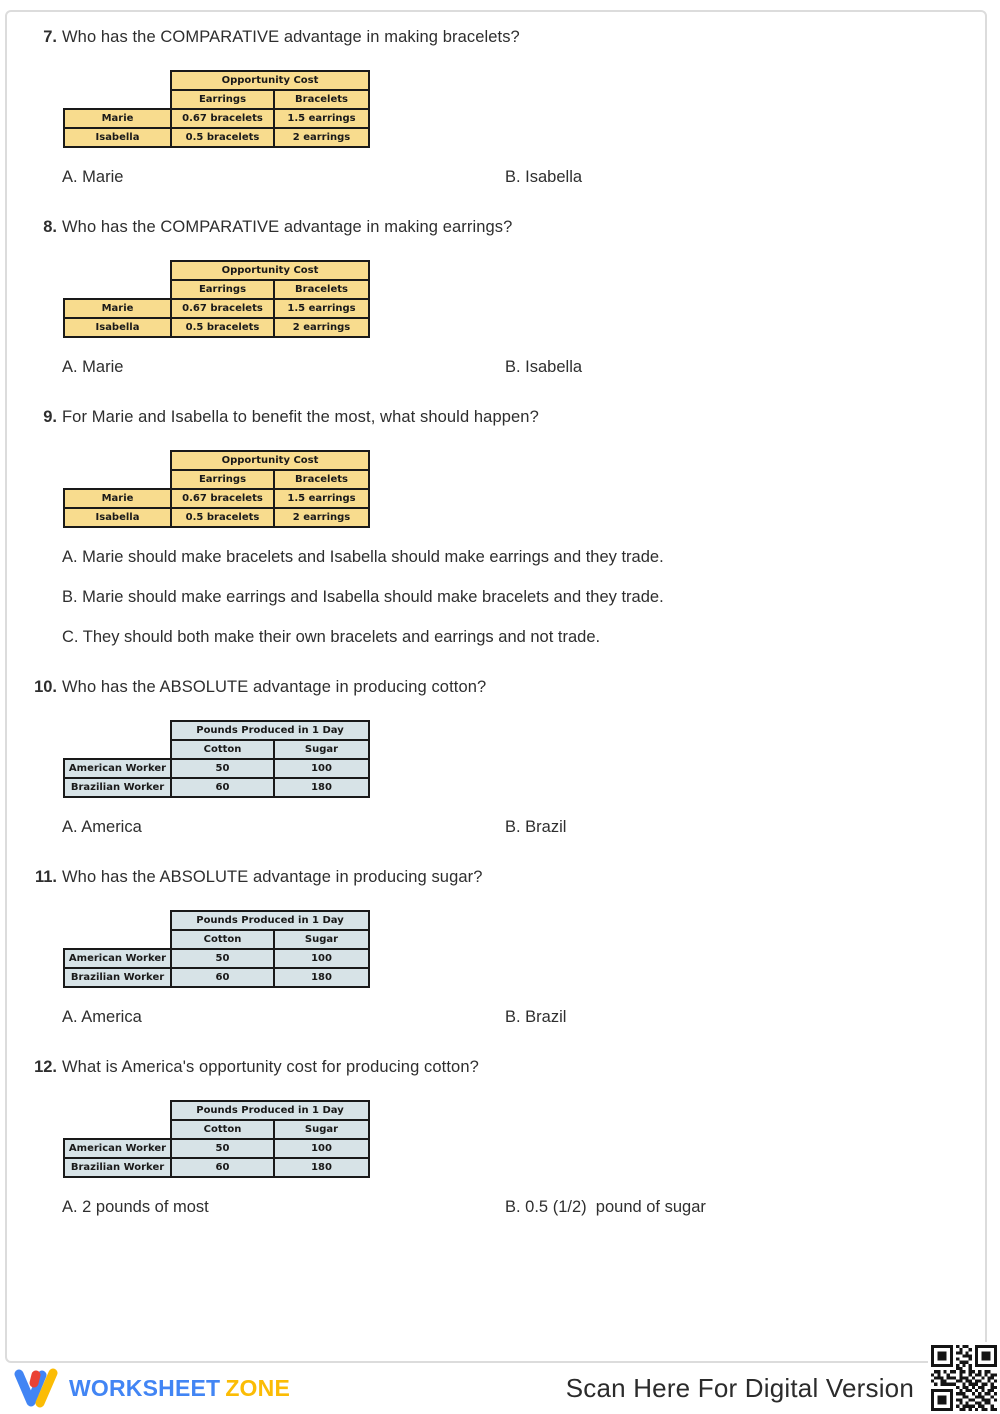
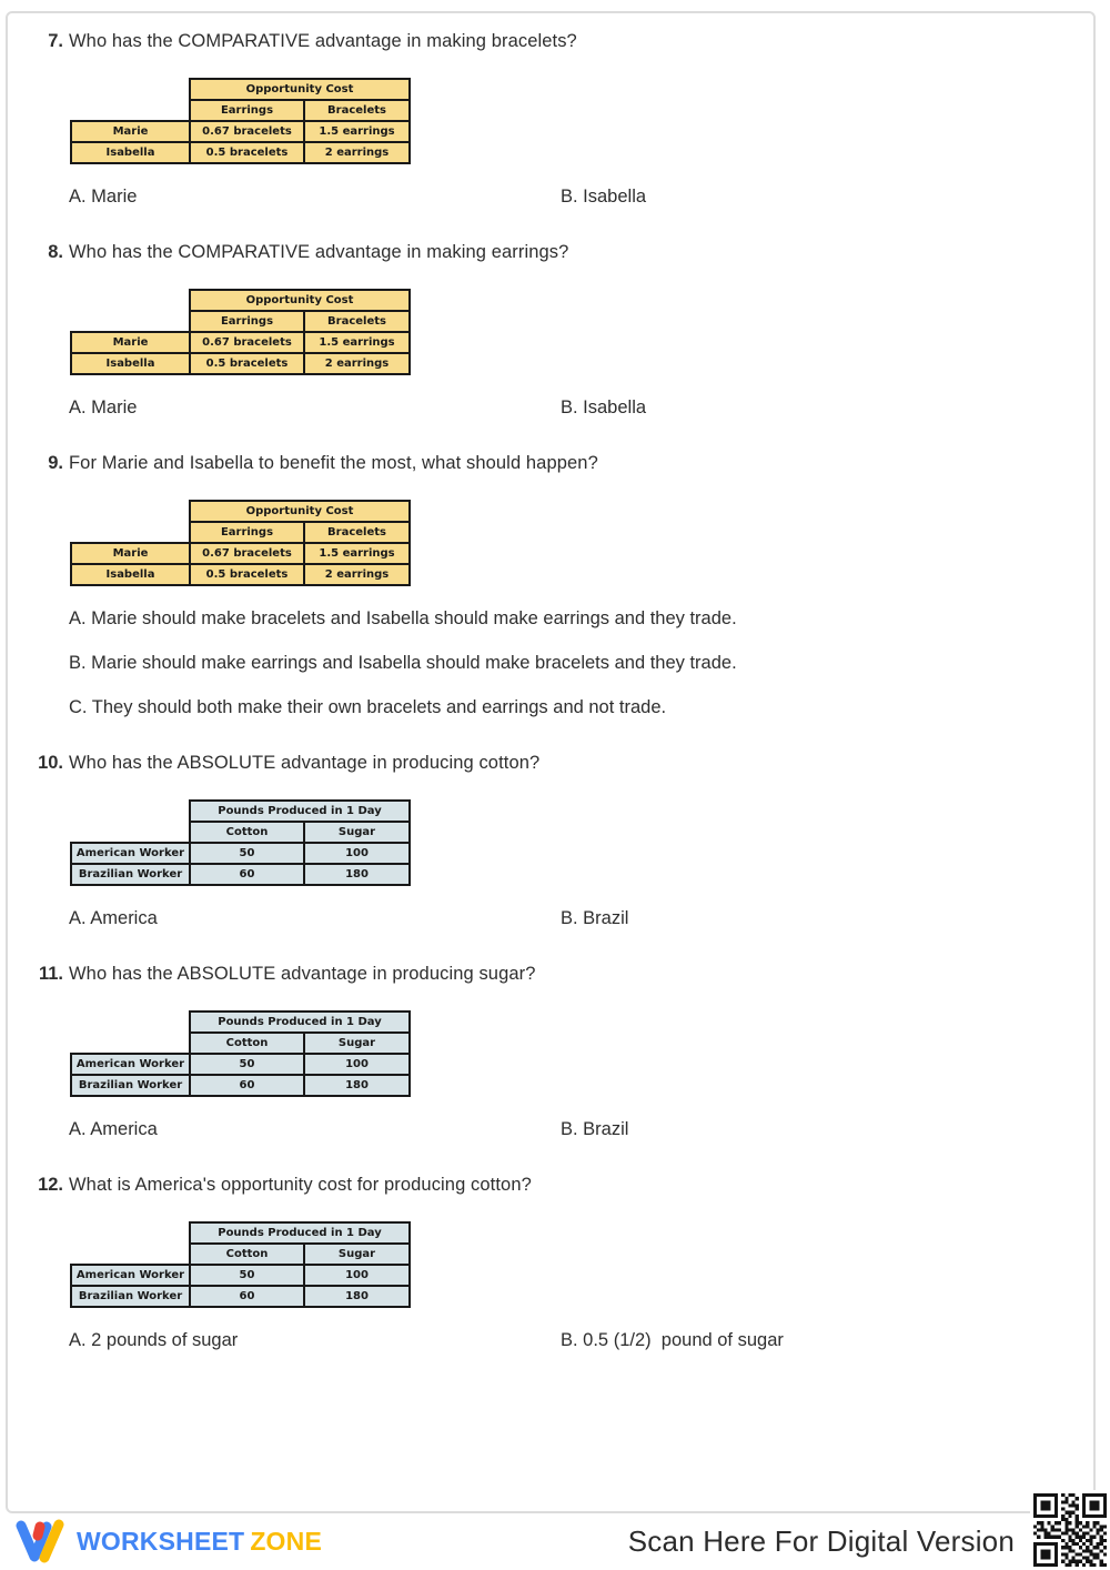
  7.
  Who has the COMPARATIVE advantage in making bracelets?
  	Opportunity Cost
  	Earrings	Bracelets
  Marie	0.67 bracelets	1.5 earrings
  Isabella	0.5 bracelets	2 earrings
  A. Marie
  B. Isabella
  8.
  Who has the COMPARATIVE advantage in making earrings?
  	Opportunity Cost
  	Earrings	Bracelets
  Marie	0.67 bracelets	1.5 earrings
  Isabella	0.5 bracelets	2 earrings
  A. Marie
  B. Isabella
  9.
  For Marie and Isabella to benefit the most, what should happen?
  	Opportunity Cost
  	Earrings	Bracelets
  Marie	0.67 bracelets	1.5 earrings
  Isabella	0.5 bracelets	2 earrings
  A. Marie should make bracelets and Isabella should make earrings and they trade.
  B. Marie should make earrings and Isabella should make bracelets and they trade.
  C. They should both make their own bracelets and earrings and not trade.
  10.
  Who has the ABSOLUTE advantage in producing cotton?
  	Pounds Produced in 1 Day
  	Cotton	Sugar
  American Worker	50	100
  Brazilian Worker	60	180
  A. America
  B. Brazil
  11.
  Who has the ABSOLUTE advantage in producing sugar?
  	Pounds Produced in 1 Day
  	Cotton	Sugar
  American Worker	50	100
  Brazilian Worker	60	180
  A. America
  B. Brazil
  12.
  What is America's opportunity cost for producing cotton?
  	Pounds Produced in 1 Day
  	Cotton	Sugar
  American Worker	50	100
  Brazilian Worker	60	180
- A. 2 pounds of most
+ A. 2 pounds of sugar
  B. 0.5 (1/2) pound of sugar
  WORKSHEET ZONE
  Scan Here For Digital Version
